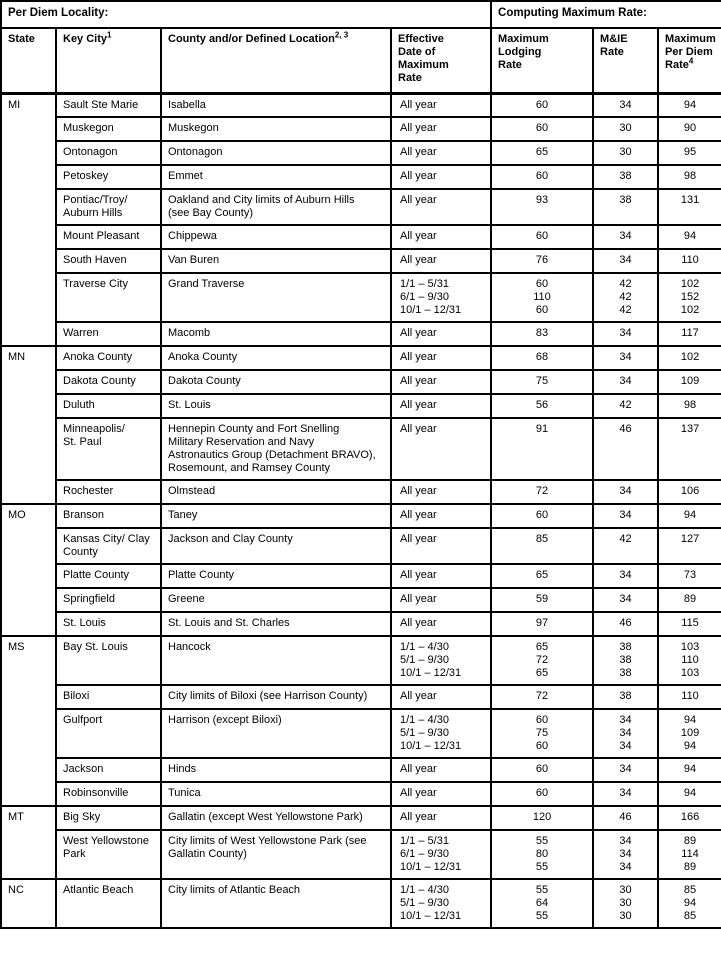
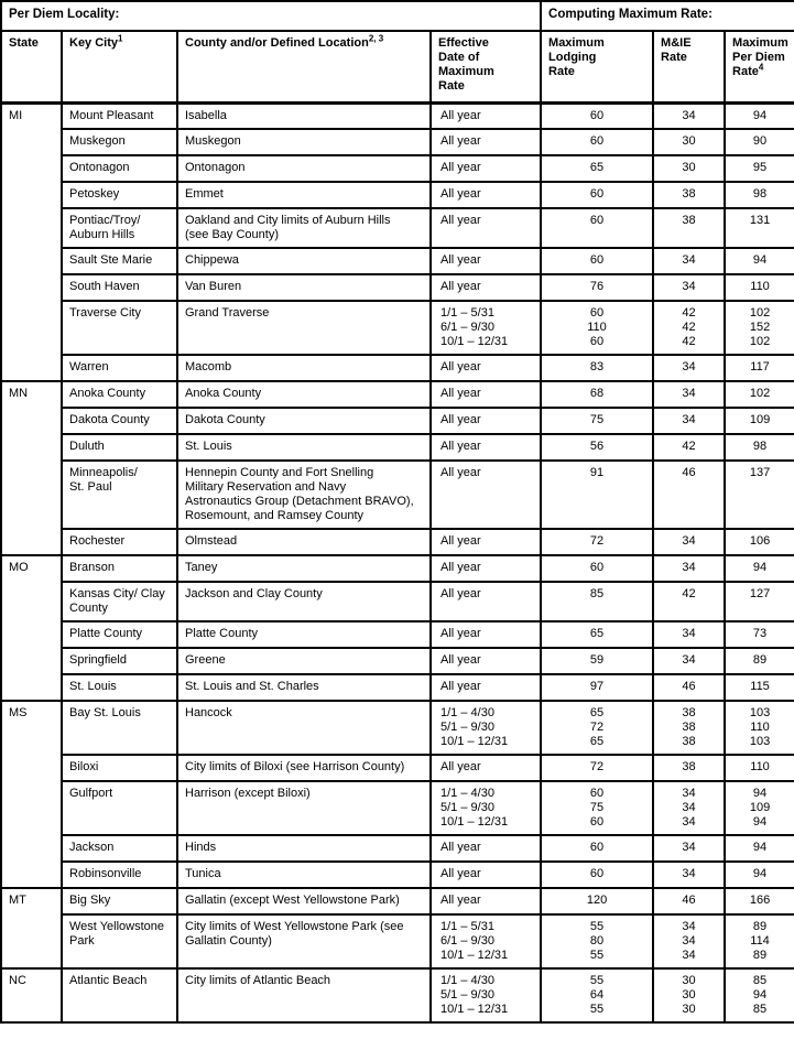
  Per Diem Locality:	Computing Maximum Rate:
  State	Key City1	County and/or Defined Location2, 3	Effective Date of Maximum Rate	Maximum Lodging Rate	M&IE Rate	Maximum Per Diem Rate4
- MI	Sault Ste Marie	Isabella	All year	60	34	94
+ MI	Mount Pleasant	Isabella	All year	60	34	94
  Muskegon	Muskegon	All year	60	30	90
  Ontonagon	Ontonagon	All year	65	30	95
  Petoskey	Emmet	All year	60	38	98
- Pontiac/Troy/ Auburn Hills	Oakland and City limits of Auburn Hills (see Bay County)	All year	93	38	131
+ Pontiac/Troy/ Auburn Hills	Oakland and City limits of Auburn Hills (see Bay County)	All year	60	38	131
- Mount Pleasant	Chippewa	All year	60	34	94
+ Sault Ste Marie	Chippewa	All year	60	34	94
  South Haven	Van Buren	All year	76	34	110
  Traverse City	Grand Traverse	1/1 – 5/31 6/1 – 9/30 10/1 – 12/31	60 110 60	42 42 42	102 152 102
  Warren	Macomb	All year	83	34	117
  MN	Anoka County	Anoka County	All year	68	34	102
  Dakota County	Dakota County	All year	75	34	109
  Duluth	St. Louis	All year	56	42	98
  Minneapolis/ St. Paul	Hennepin County and Fort Snelling Military Reservation and Navy Astronautics Group (Detachment BRAVO), Rosemount, and Ramsey County	All year	91	46	137
  Rochester	Olmstead	All year	72	34	106
  MO	Branson	Taney	All year	60	34	94
  Kansas City/ Clay County	Jackson and Clay County	All year	85	42	127
  Platte County	Platte County	All year	65	34	73
  Springfield	Greene	All year	59	34	89
  St. Louis	St. Louis and St. Charles	All year	97	46	115
  MS	Bay St. Louis	Hancock	1/1 – 4/30 5/1 – 9/30 10/1 – 12/31	65 72 65	38 38 38	103 110 103
  Biloxi	City limits of Biloxi (see Harrison County)	All year	72	38	110
  Gulfport	Harrison (except Biloxi)	1/1 – 4/30 5/1 – 9/30 10/1 – 12/31	60 75 60	34 34 34	94 109 94
  Jackson	Hinds	All year	60	34	94
  Robinsonville	Tunica	All year	60	34	94
  MT	Big Sky	Gallatin (except West Yellowstone Park)	All year	120	46	166
  West Yellowstone Park	City limits of West Yellowstone Park (see Gallatin County)	1/1 – 5/31 6/1 – 9/30 10/1 – 12/31	55 80 55	34 34 34	89 114 89
  NC	Atlantic Beach	City limits of Atlantic Beach	1/1 – 4/30 5/1 – 9/30 10/1 – 12/31	55 64 55	30 30 30	85 94 85
